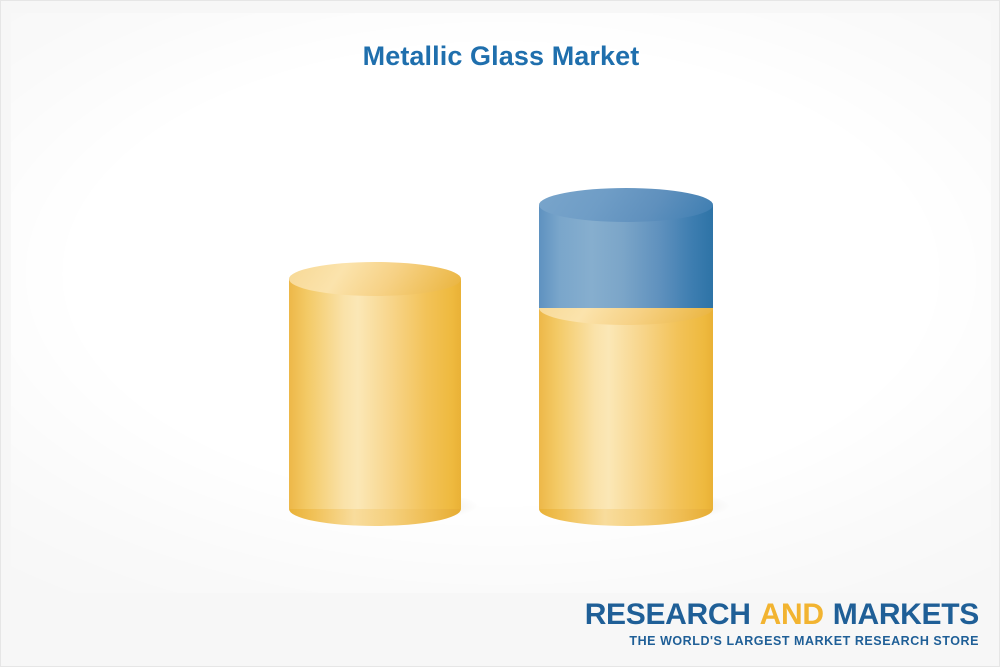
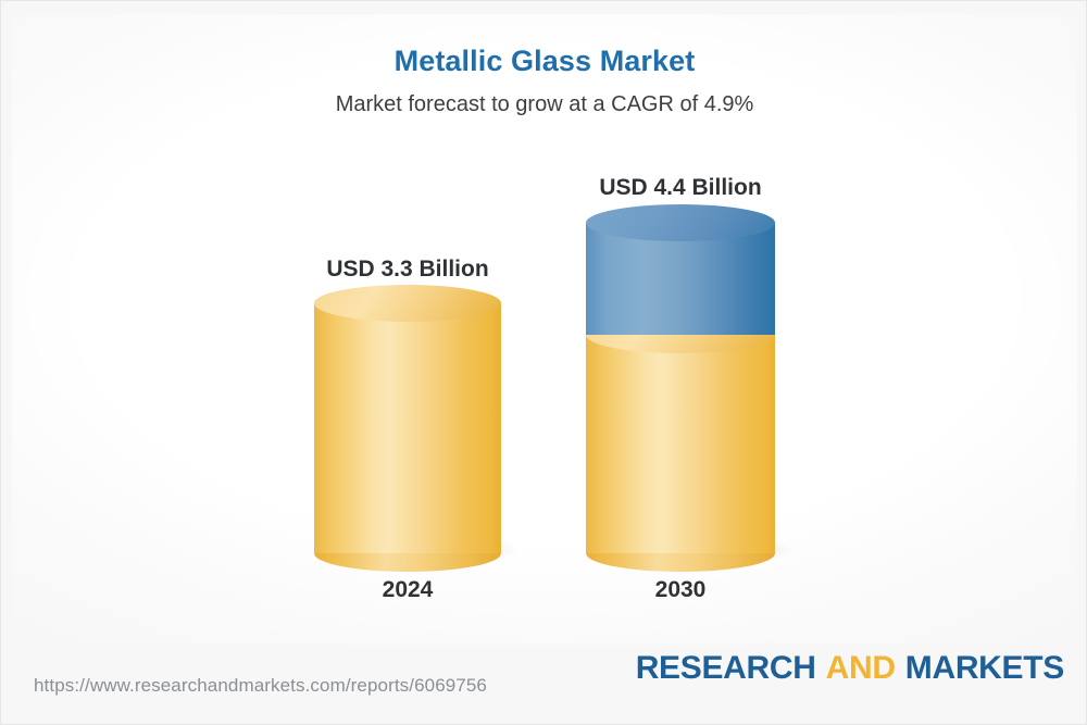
  Metallic Glass Market
+ Market forecast to grow at a CAGR of 4.9%
+ USD 3.3 Billion
+ 2024
+ USD 4.4 Billion
+ 2030
+ https://www.researchandmarkets.com/reports/6069756
  RESEARCH AND MARKETS
- THE WORLD'S LARGEST MARKET RESEARCH STORE
